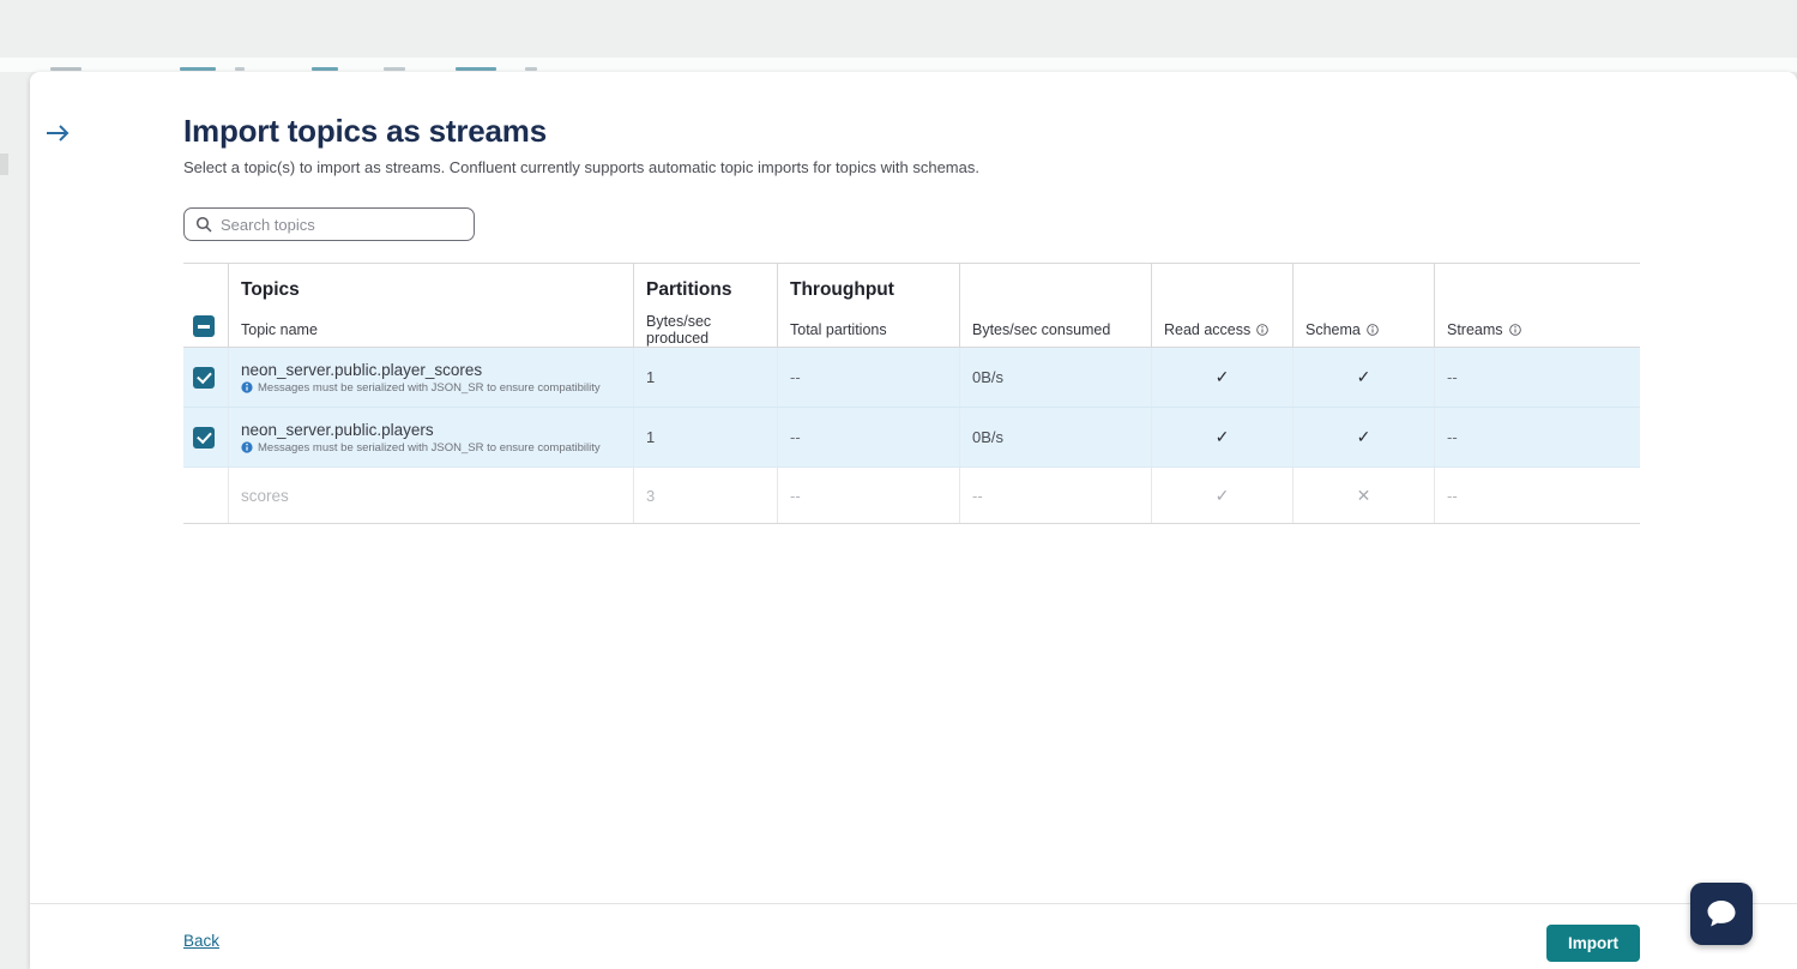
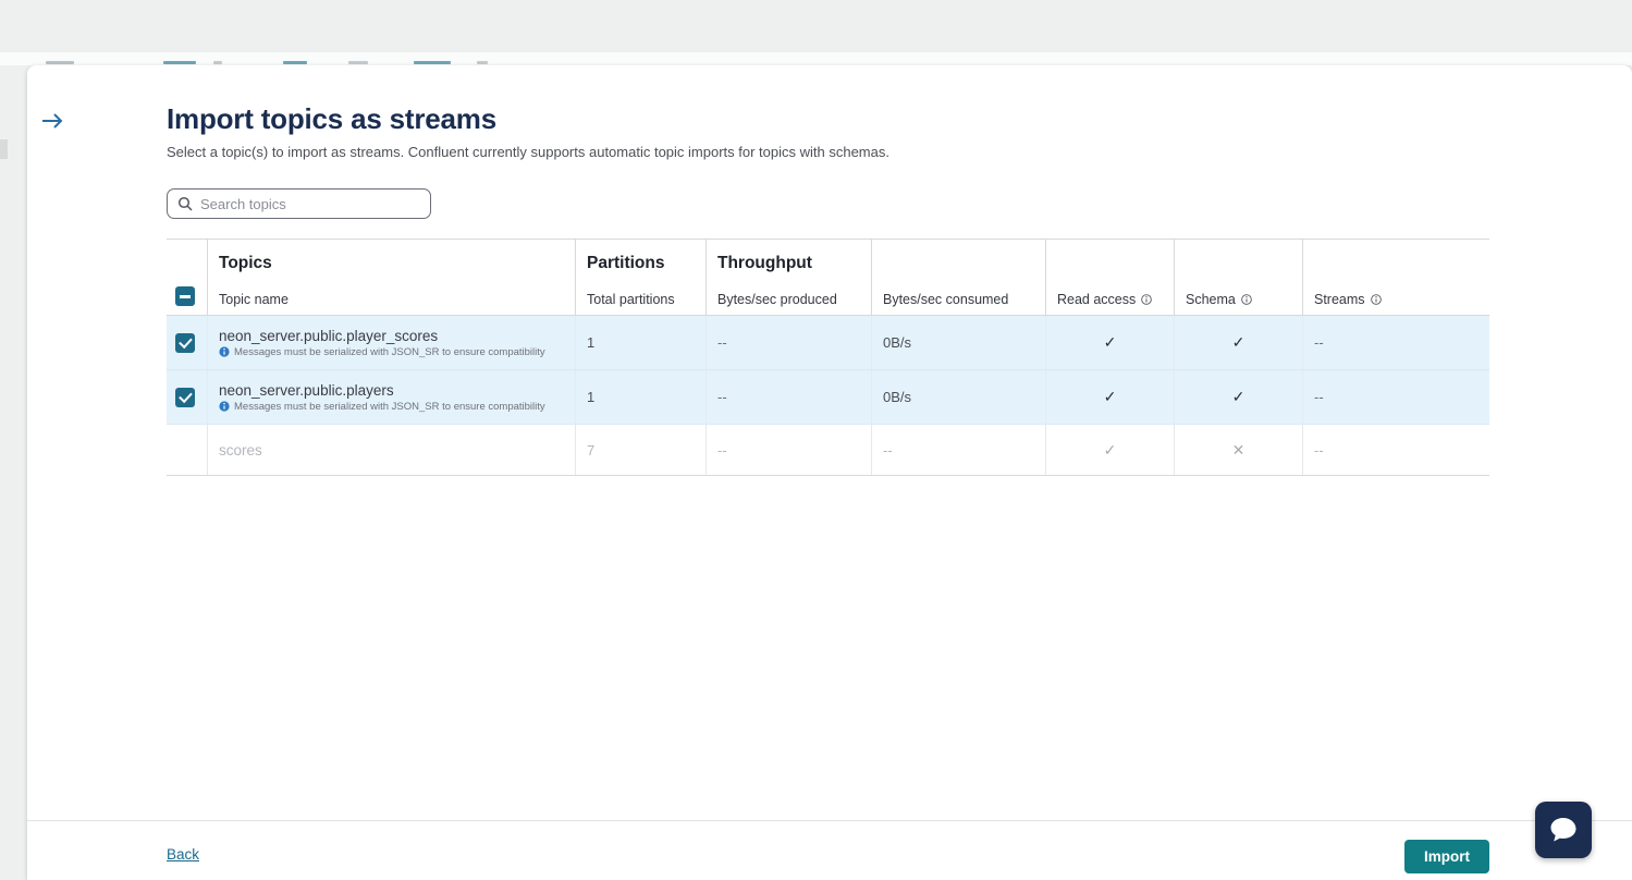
  Import topics as streams
  Select a topic(s) to import as streams. Confluent currently supports automatic topic imports for topics with schemas.
  Search topics
  Topics
  Topic name
  Partitions
- Bytes/sec produced
+ Total partitions
  Throughput
- Total partitions
+ Bytes/sec produced
  Bytes/sec consumed
  Read access
  Schema
  Streams
  neon_server.public.player_scores
  Messages must be serialized with JSON_SR to ensure compatibility
  1
  --
  0B/s
  ✓
  ✓
  --
  neon_server.public.players
  Messages must be serialized with JSON_SR to ensure compatibility
  1
  --
  0B/s
  ✓
  ✓
  --
  scores
- 3
+ 7
  --
  --
  ✓
  ✕
  --
  Back
  Import
